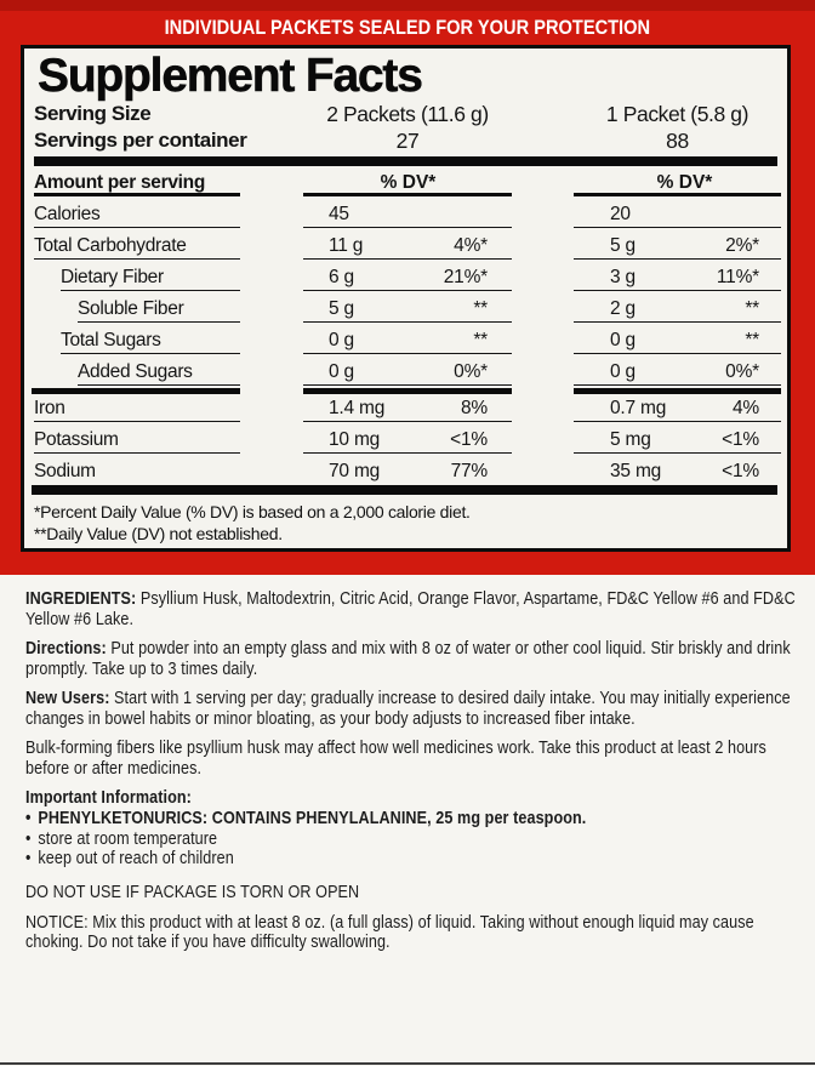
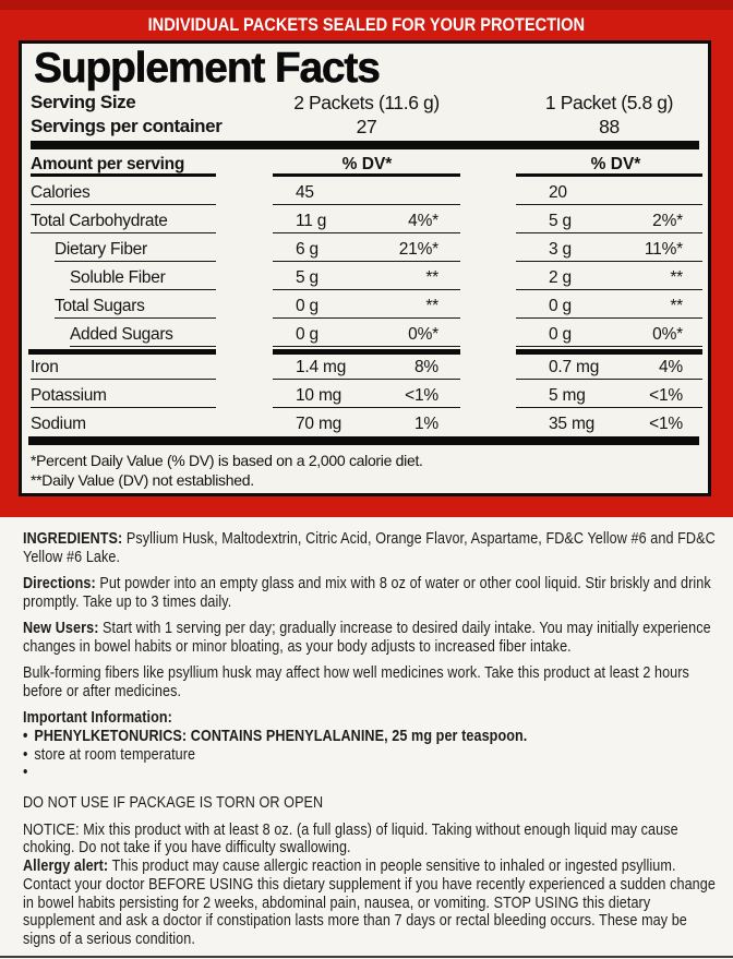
  INDIVIDUAL PACKETS SEALED FOR YOUR PROTECTION
  Supplement Facts
  Serving Size
  2 Packets (11.6 g)
  1 Packet (5.8 g)
  Servings per container
  27
  88
  Amount per serving
  % DV*
  % DV*
  Calories
  45
  20
  Total Carbohydrate
  11 g
  4%*
  5 g
  2%*
  Dietary Fiber
  6 g
  21%*
  3 g
  11%*
  Soluble Fiber
  5 g
  **
  2 g
  **
  Total Sugars
  0 g
  **
  0 g
  **
  Added Sugars
  0 g
  0%*
  0 g
  0%*
  Iron
  1.4 mg
  8%
  0.7 mg
  4%
  Potassium
  10 mg
  <1%
  5 mg
  <1%
  Sodium
  70 mg
- 77%
+ 1%
  35 mg
  <1%
  *Percent Daily Value (% DV) is based on a 2,000 calorie diet.
  **Daily Value (DV) not established.
  INGREDIENTS: Psyllium Husk, Maltodextrin, Citric Acid, Orange Flavor, Aspartame, FD&C Yellow #6 and FD&C Yellow #6 Lake.
  Directions: Put powder into an empty glass and mix with 8 oz of water or other cool liquid. Stir briskly and drink promptly. Take up to 3 times daily.
  New Users: Start with 1 serving per day; gradually increase to desired daily intake. You may initially experience changes in bowel habits or minor bloating, as your body adjusts to increased fiber intake.
  Bulk-forming fibers like psyllium husk may affect how well medicines work. Take this product at least 2 hours before or after medicines.
  Important Information:
  •
  PHENYLKETONURICS: CONTAINS PHENYLALANINE, 25 mg per teaspoon.
  •
  store at room temperature
  •
- keep out of reach of children
  DO NOT USE IF PACKAGE IS TORN OR OPEN
  NOTICE: Mix this product with at least 8 oz. (a full glass) of liquid. Taking without enough liquid may cause choking. Do not take if you have difficulty swallowing.
+ Allergy alert: This product may cause allergic reaction in people sensitive to inhaled or ingested psyllium. Contact your doctor BEFORE USING this dietary supplement if you have recently experienced a sudden change in bowel habits persisting for 2 weeks, abdominal pain, nausea, or vomiting. STOP USING this dietary supplement and ask a doctor if constipation lasts more than 7 days or rectal bleeding occurs. These may be signs of a serious condition.
